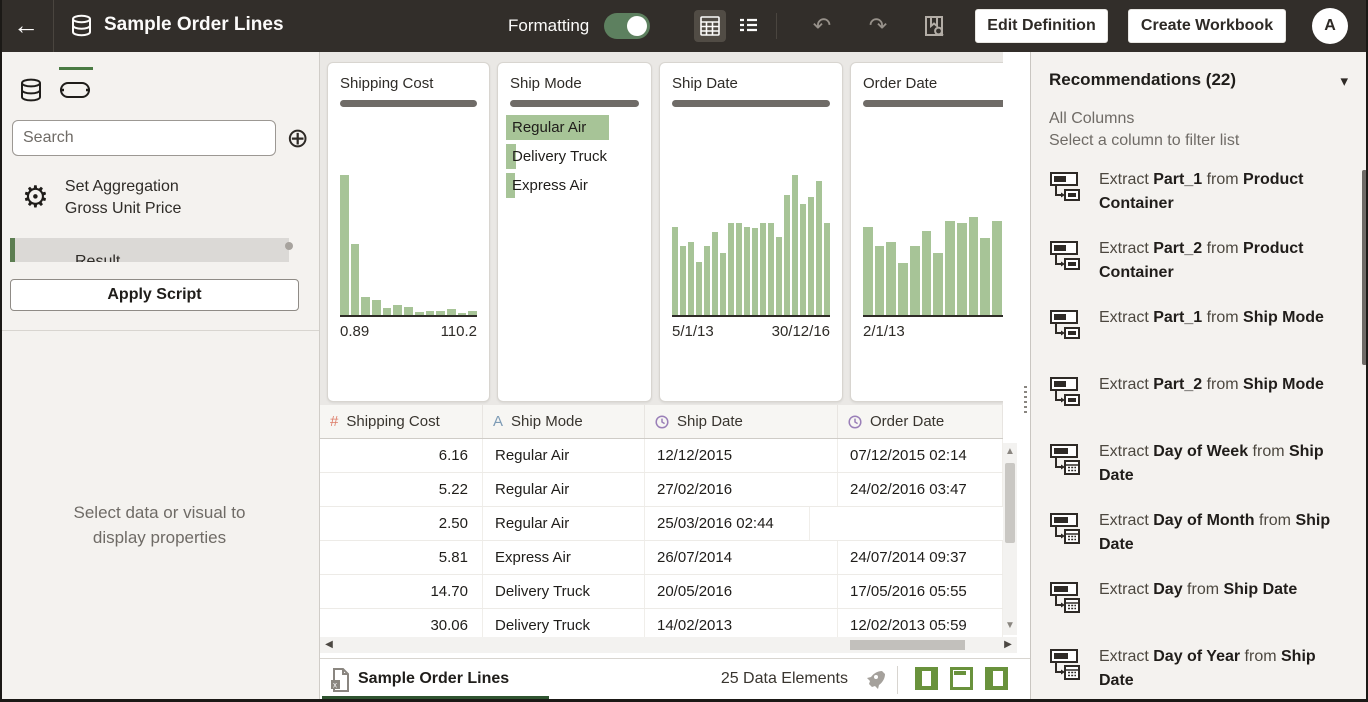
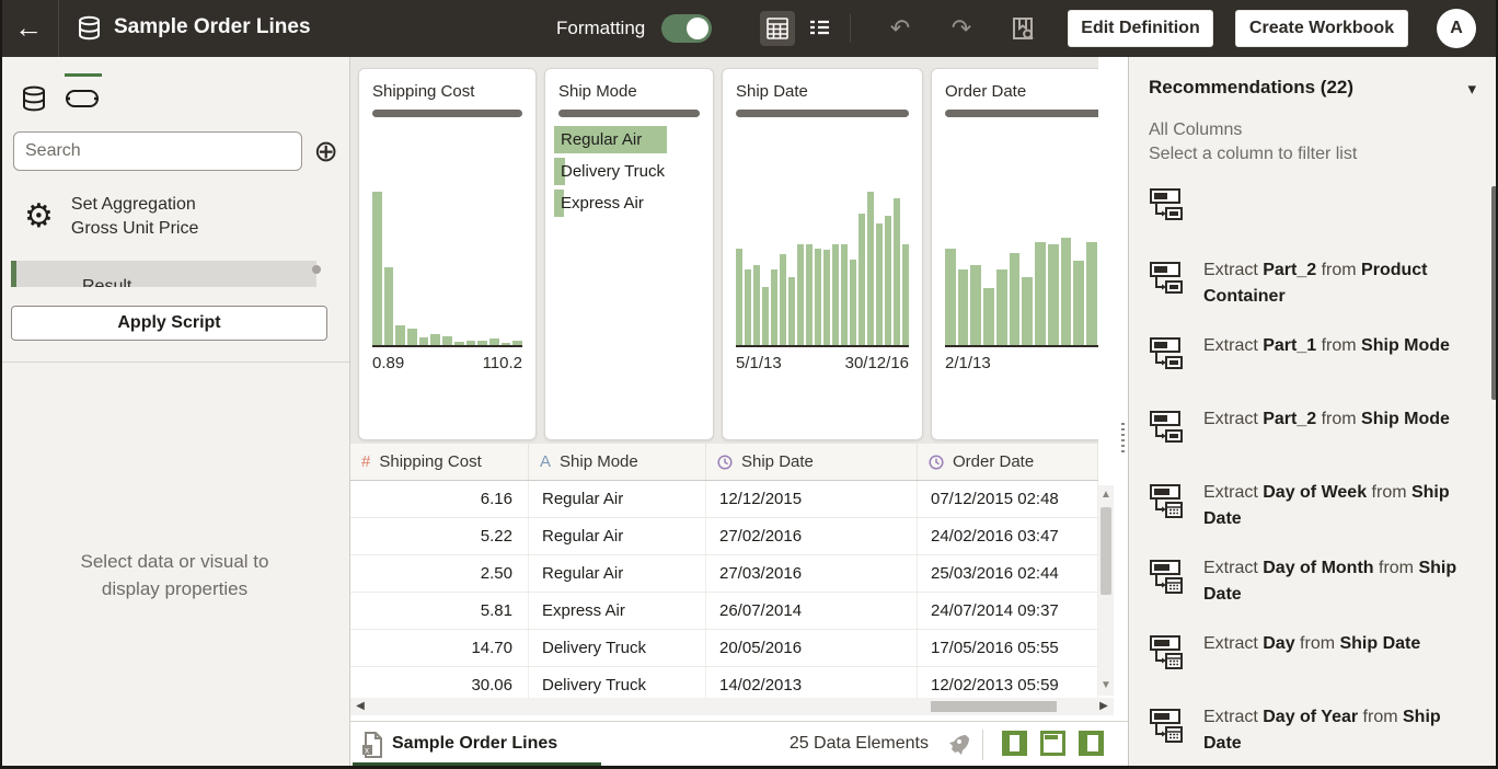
  ←
  Sample Order Lines
  Formatting
  ↶
  ↷
  Edit Definition
  Create Workbook
  A
  Search
  ⊕
  ⚙
  Set Aggregation
  Gross Unit Price
  Result
  Apply Script
  Select data or visual to
  display properties
  Shipping Cost
  0.89
  110.2
  Ship Mode
  Regular Air
  Delivery Truck
  Express Air
  Ship Date
  5/1/13
  30/12/16
  Order Date
  2/1/13
  #
  Shipping Cost
  A
  Ship Mode
  Ship Date
  Order Date
  6.16
  Regular Air
  12/12/2015
- 07/12/2015 02:14
+ 07/12/2015 02:48
  5.22
  Regular Air
  27/02/2016
  24/02/2016 03:47
  2.50
  Regular Air
+ 27/03/2016
  25/03/2016 02:44
  5.81
  Express Air
  26/07/2014
  24/07/2014 09:37
  14.70
  Delivery Truck
  20/05/2016
  17/05/2016 05:55
  30.06
  Delivery Truck
  14/02/2013
  12/02/2013 05:59
  ▲
  ▼
  ◀
  ▶
  x
  Sample Order Lines
  25 Data Elements
  Recommendations (22)
  ▾
  All Columns
  Select a column to filter list
- Extract Part_1 from Product Container
  Extract Part_2 from Product Container
  Extract Part_1 from Ship Mode
  Extract Part_2 from Ship Mode
  Extract Day of Week from Ship Date
  Extract Day of Month from Ship Date
  Extract Day from Ship Date
  Extract Day of Year from Ship Date
